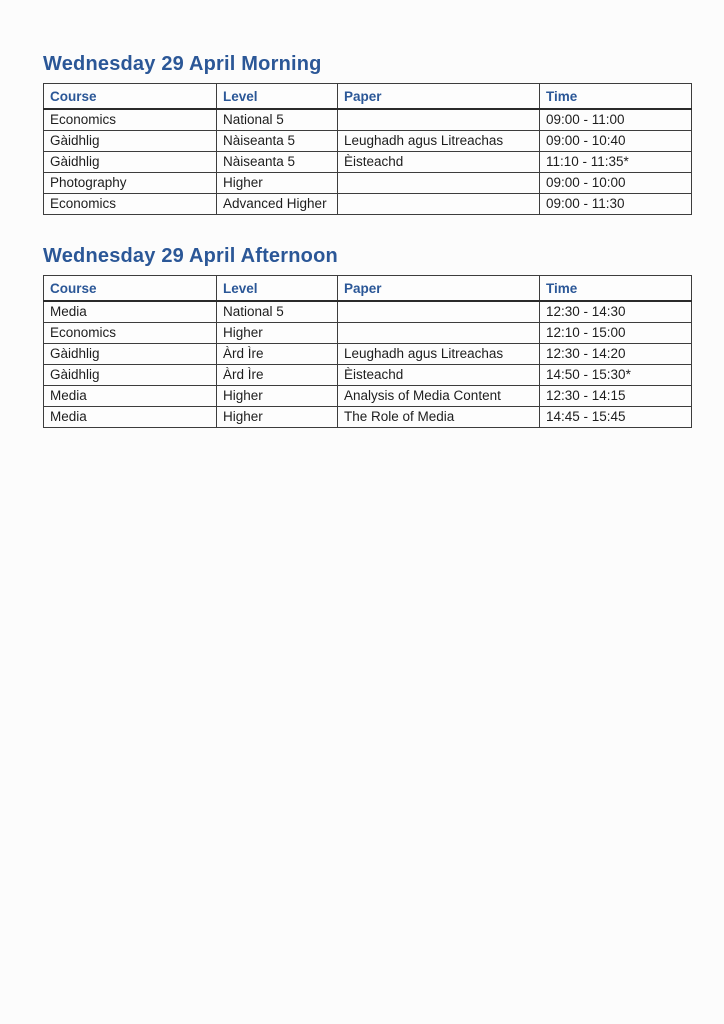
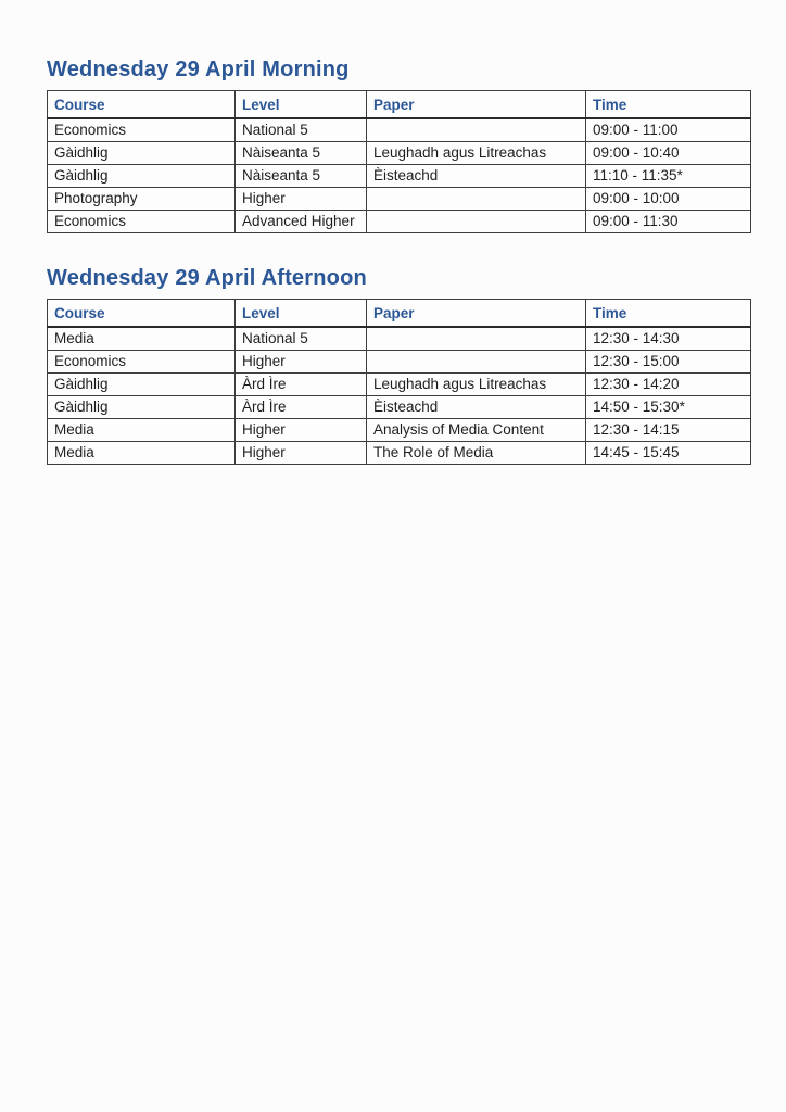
  Wednesday 29 April Morning
  Course	Level	Paper	Time
  Economics	National 5		09:00 - 11:00
  Gàidhlig	Nàiseanta 5	Leughadh agus Litreachas	09:00 - 10:40
  Gàidhlig	Nàiseanta 5	Èisteachd	11:10 - 11:35*
  Photography	Higher		09:00 - 10:00
  Economics	Advanced Higher		09:00 - 11:30
  Wednesday 29 April Afternoon
  Course	Level	Paper	Time
  Media	National 5		12:30 - 14:30
- Economics	Higher		12:10 - 15:00
+ Economics	Higher		12:30 - 15:00
  Gàidhlig	Àrd Ìre	Leughadh agus Litreachas	12:30 - 14:20
  Gàidhlig	Àrd Ìre	Èisteachd	14:50 - 15:30*
  Media	Higher	Analysis of Media Content	12:30 - 14:15
  Media	Higher	The Role of Media	14:45 - 15:45
